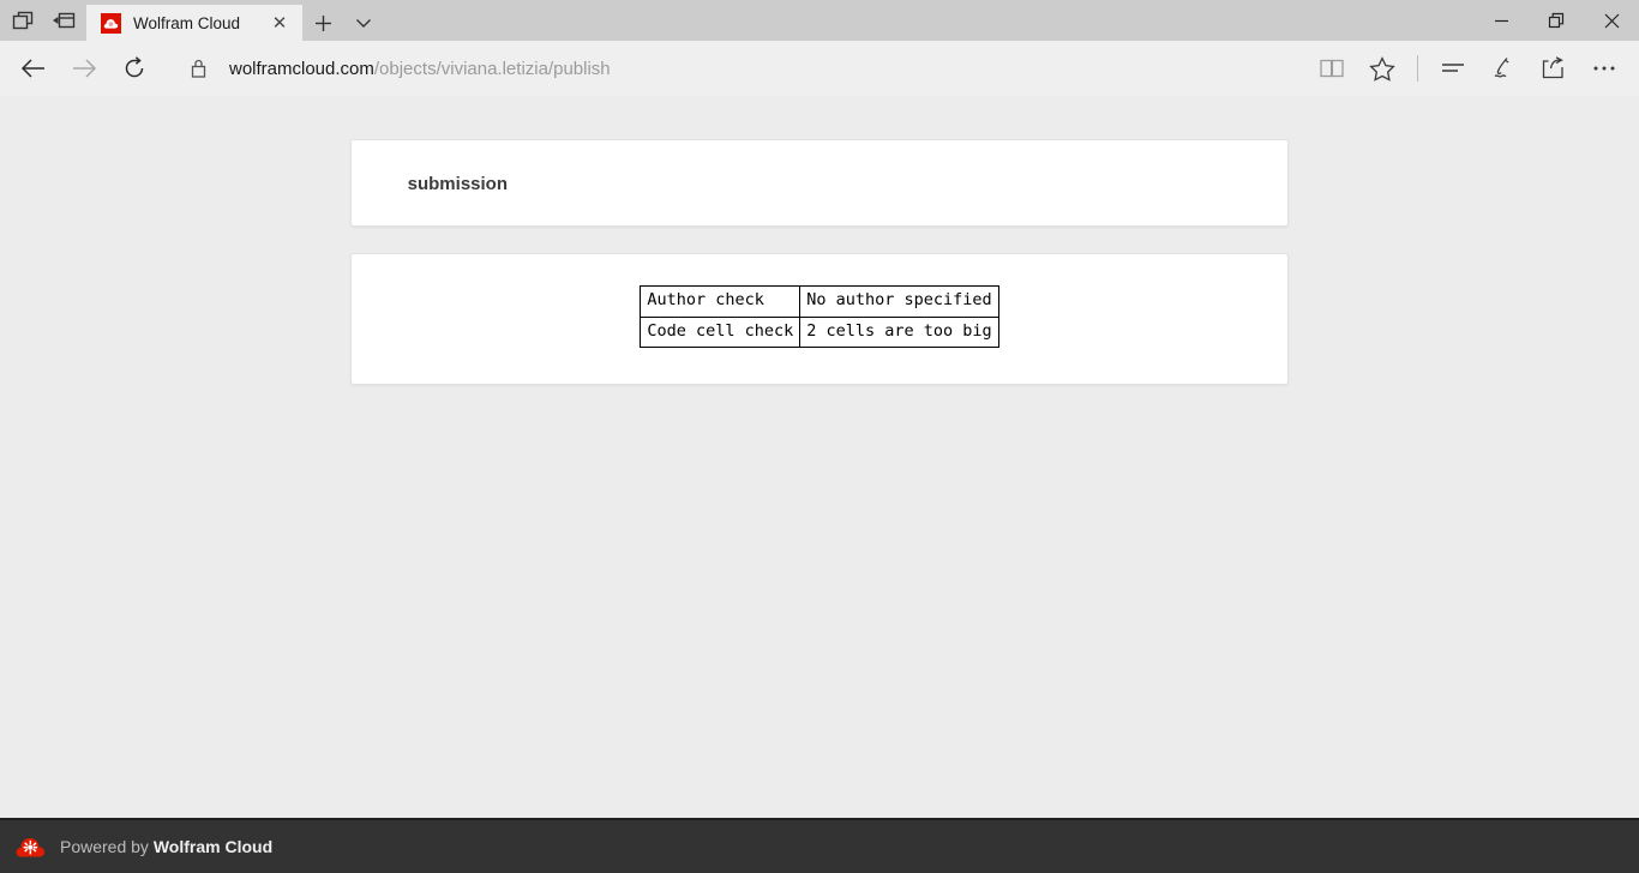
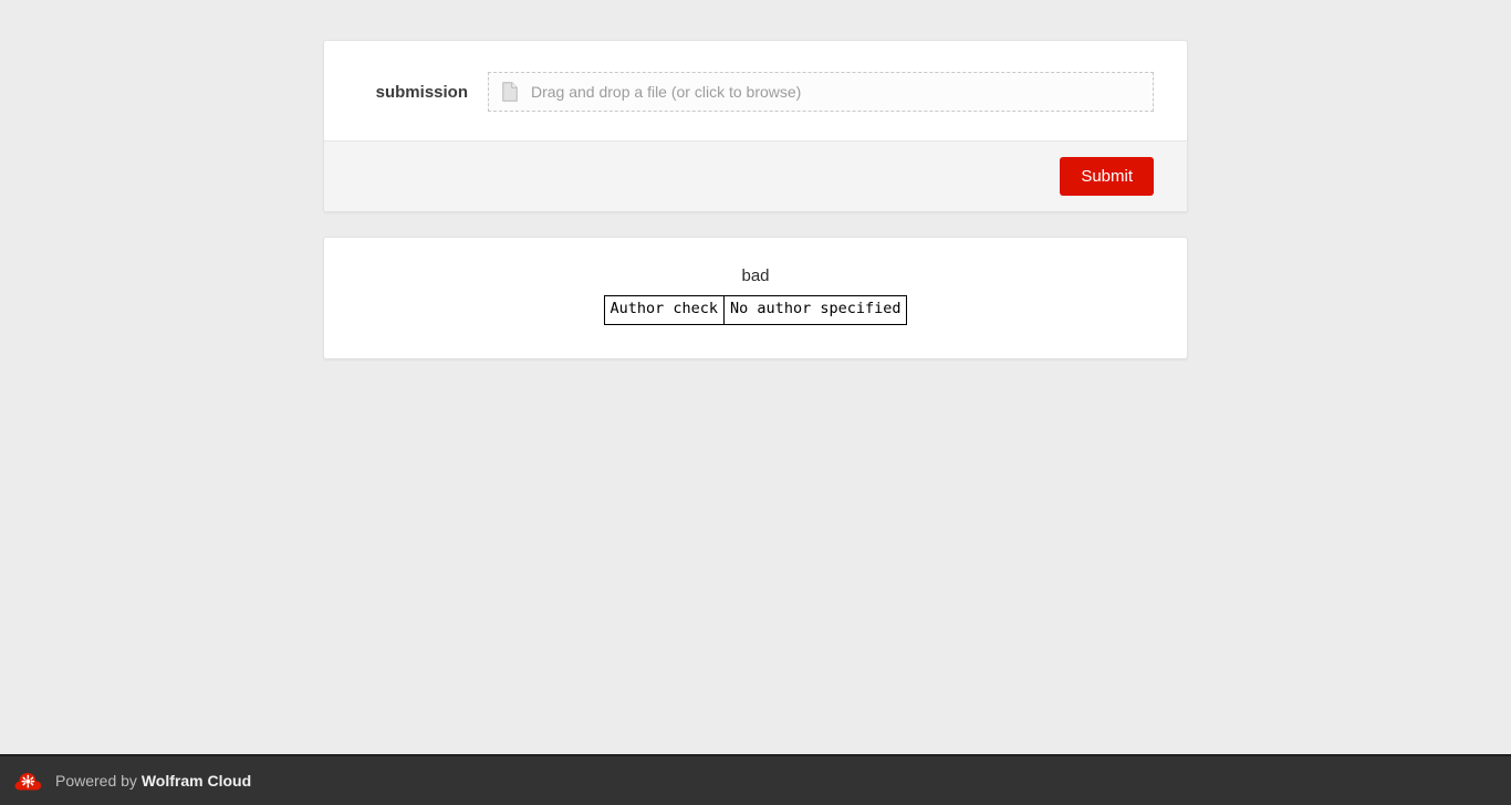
- Wolfram Cloud
- ✕
- wolframcloud.com/objects/viviana.letizia/publish
  submission
+ Drag and drop a file (or click to browse)
+ Submit
+ bad
  Author check	No author specified
- Code cell check	2 cells are too big
  Powered by Wolfram Cloud
